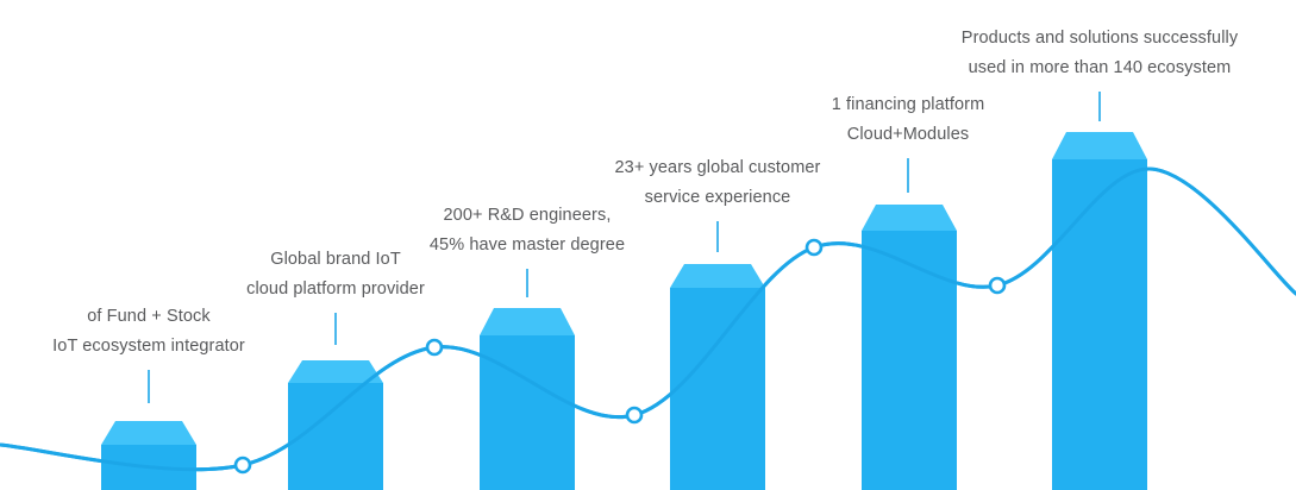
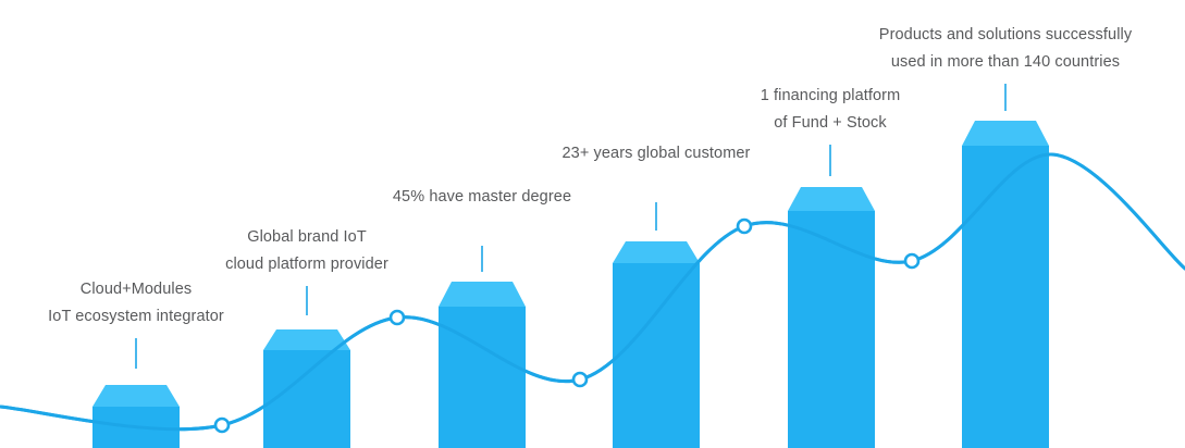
- of Fund + Stock
+ Cloud+Modules
  IoT ecosystem integrator
  Global brand IoT
  cloud platform provider
- 200+ R&D engineers,
  45% have master degree
  23+ years global customer
- service experience
  1 financing platform
- Cloud+Modules
+ of Fund + Stock
  Products and solutions successfully
- used in more than 140 ecosystem
+ used in more than 140 countries
